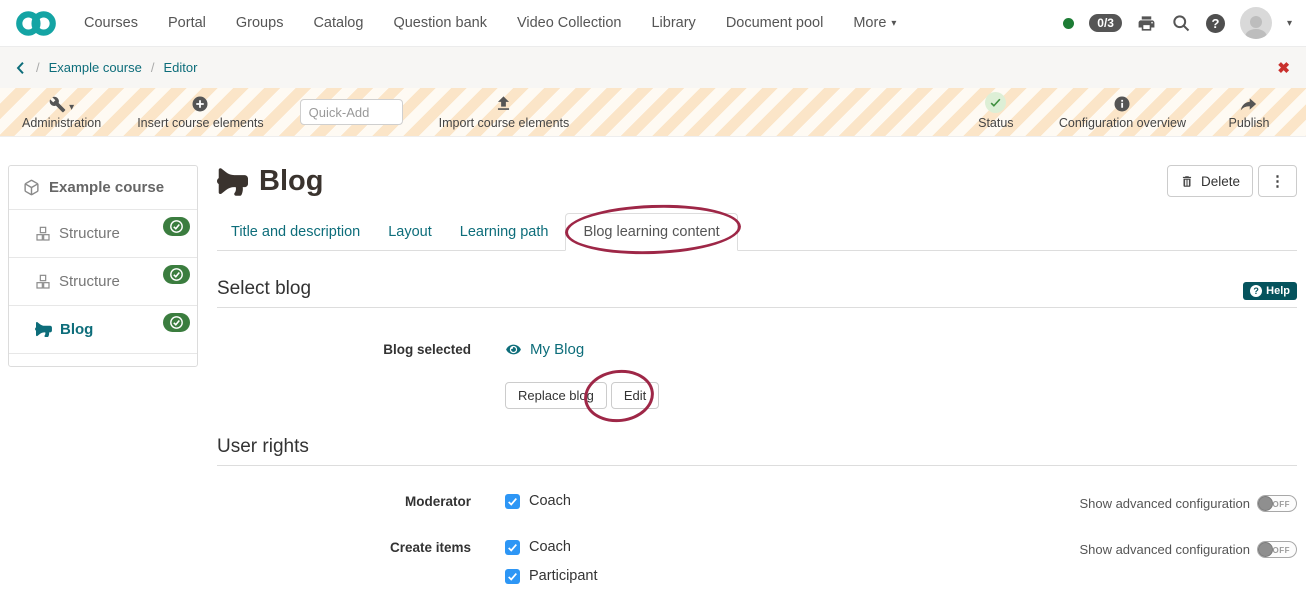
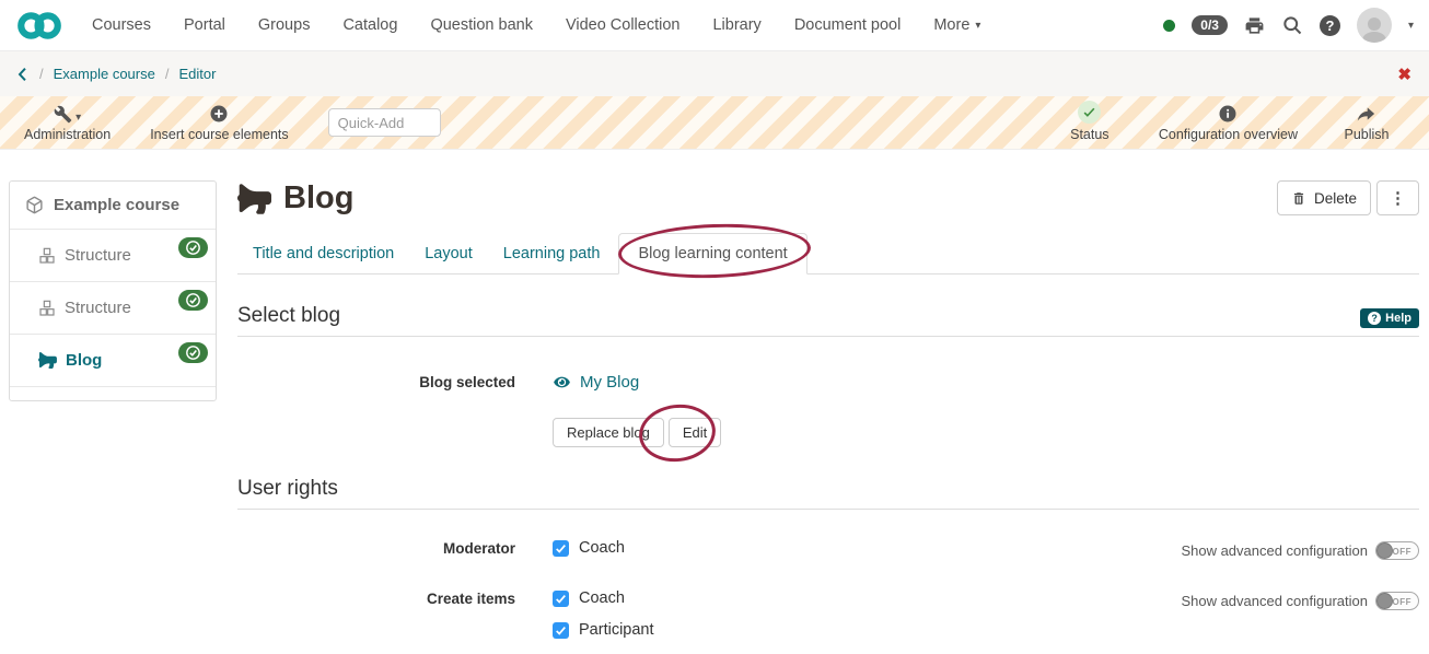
  Courses
  Portal
  Groups
  Catalog
  Question bank
  Video Collection
  Library
  Document pool
  More
  ▾
  0/3
  ?
  ▾
  /
  Example course
  /
  Editor
  ✖
  ▾
  Administration
  Insert course elements
  Quick-Add
- Import course elements
  Status
  Configuration overview
  Publish
  Example course
  Structure
  Structure
  Blog
  Blog
  Delete
  ⋮
  Title and description
  Layout
  Learning path
  Blog learning content
  Select blog
  ?
  Help
  Blog selected
  My Blog
  Replace blog
  Edit
  User rights
  Moderator
  Coach
  Show advanced configuration
  OFF
  Create items
  Coach
  Participant
  Show advanced configuration
  OFF
